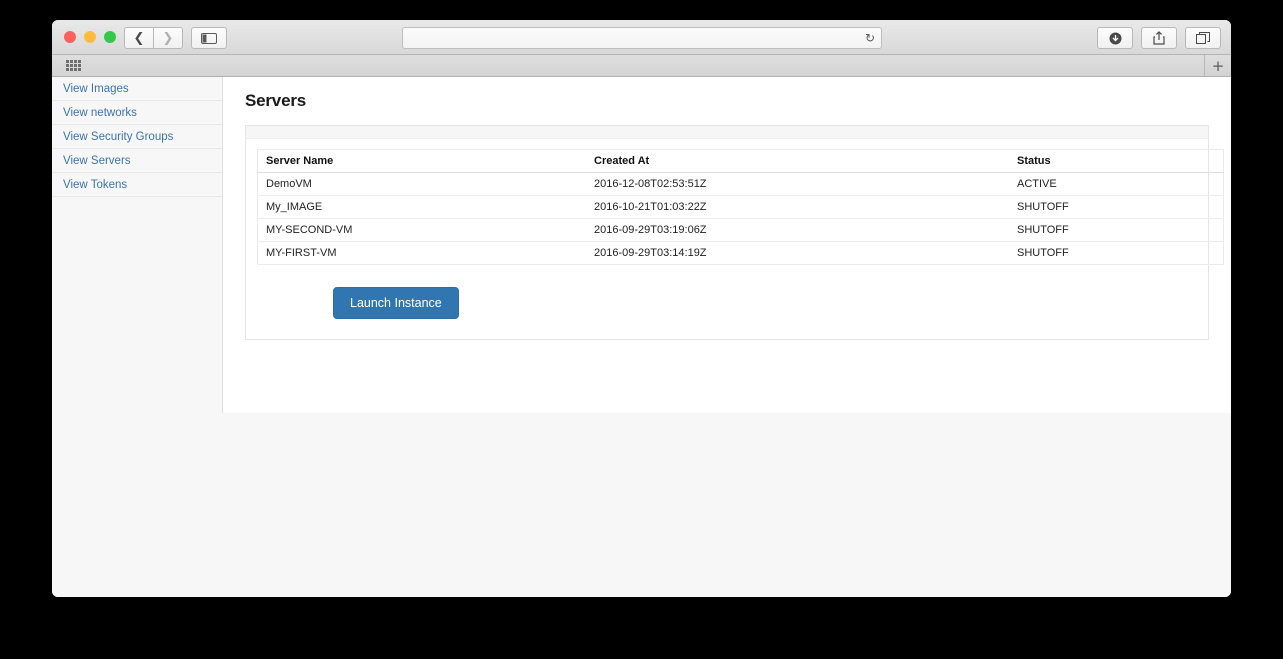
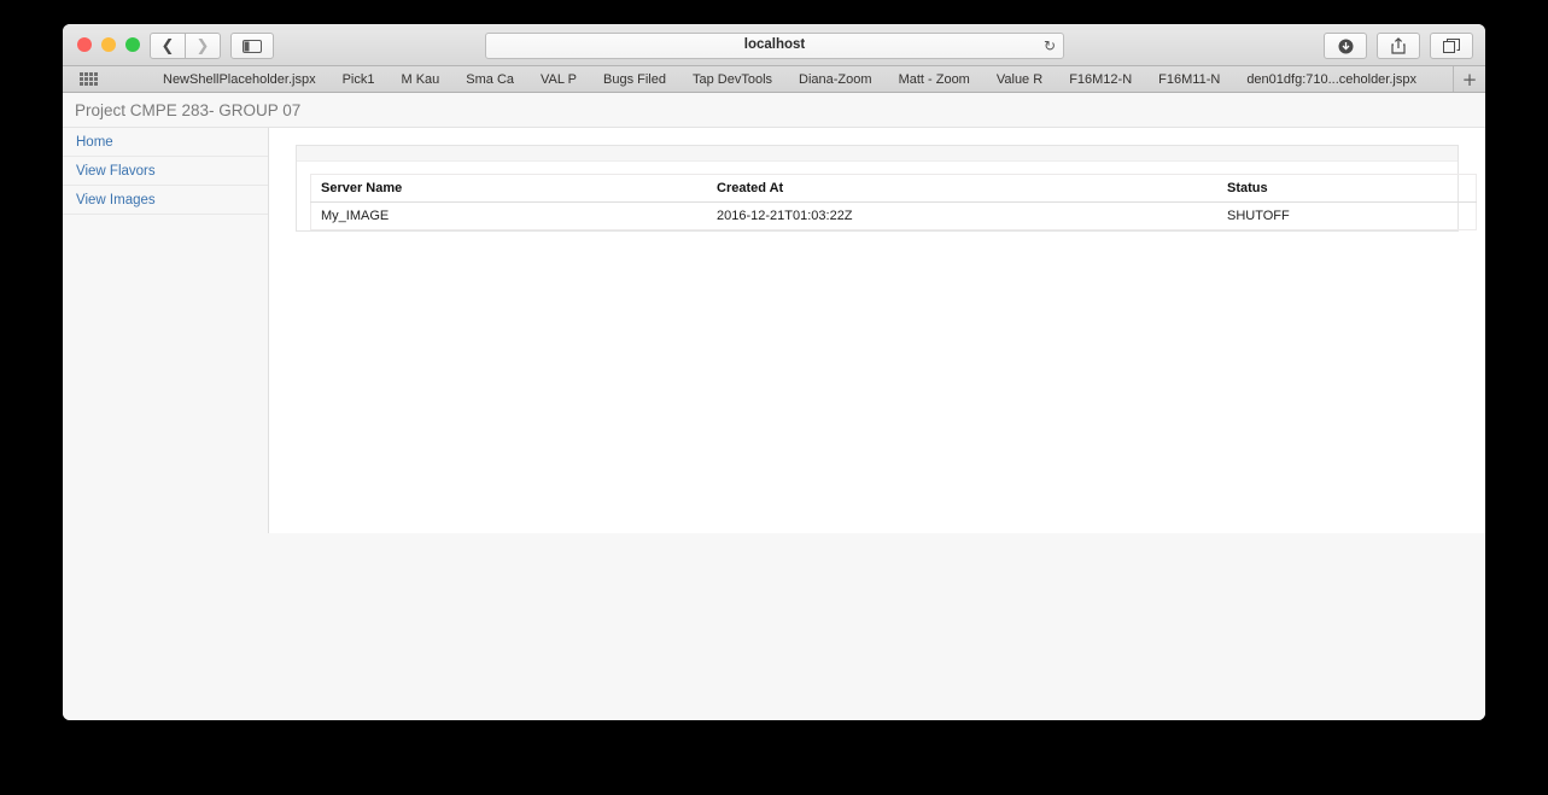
  ❮
  ❯
+ localhost
  ↻
+ NewShellPlaceholder.jspx
+ Pick1
+ M Kau
+ Sma Ca
+ VAL P
+ Bugs Filed
+ Tap DevTools
+ Diana-Zoom
+ Matt - Zoom
+ Value R
+ F16M12-N
+ F16M11-N
+ den01dfg:710...ceholder.jspx
  +
+ Project CMPE 283- GROUP 07
+ Home
+ View Flavors
  View Images
- View networks
- View Security Groups
- View Servers
- View Tokens
- Servers
  Server Name	Created At	Status
- DemoVM	2016-12-08T02:53:51Z	ACTIVE
- My_IMAGE	2016-10-21T01:03:22Z	SHUTOFF
+ My_IMAGE	2016-12-21T01:03:22Z	SHUTOFF
- MY-SECOND-VM	2016-09-29T03:19:06Z	SHUTOFF
- MY-FIRST-VM	2016-09-29T03:14:19Z	SHUTOFF
- Launch Instance
